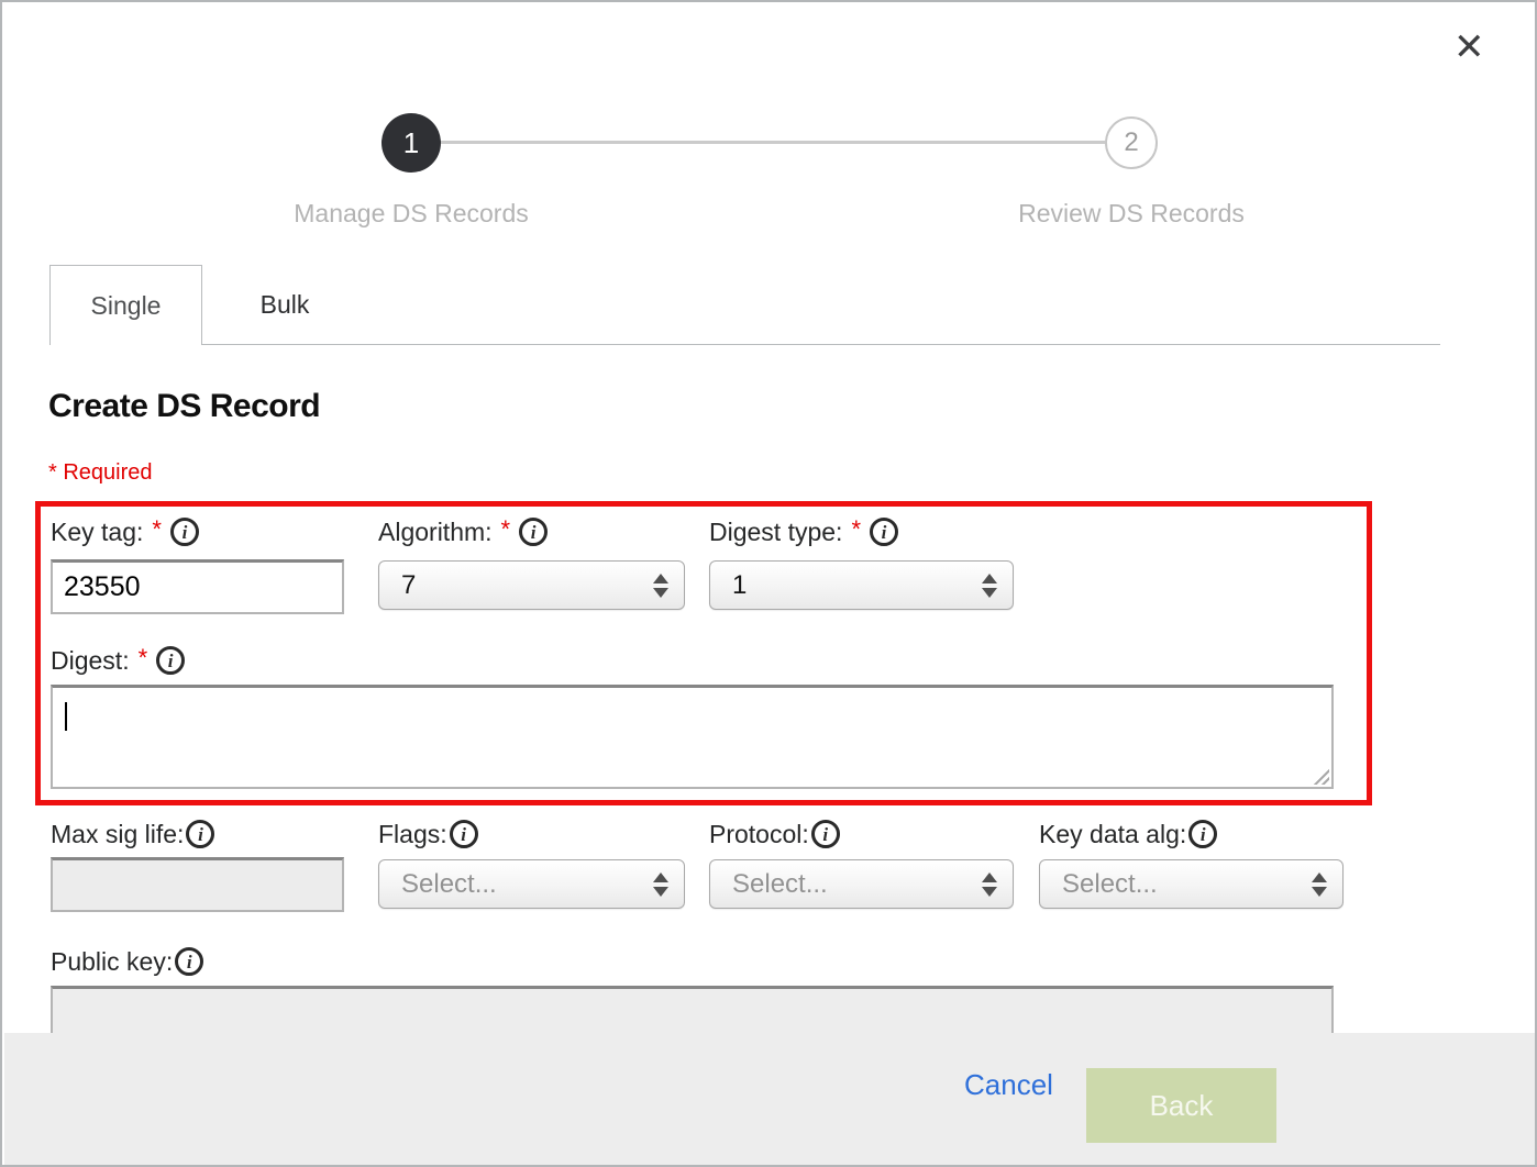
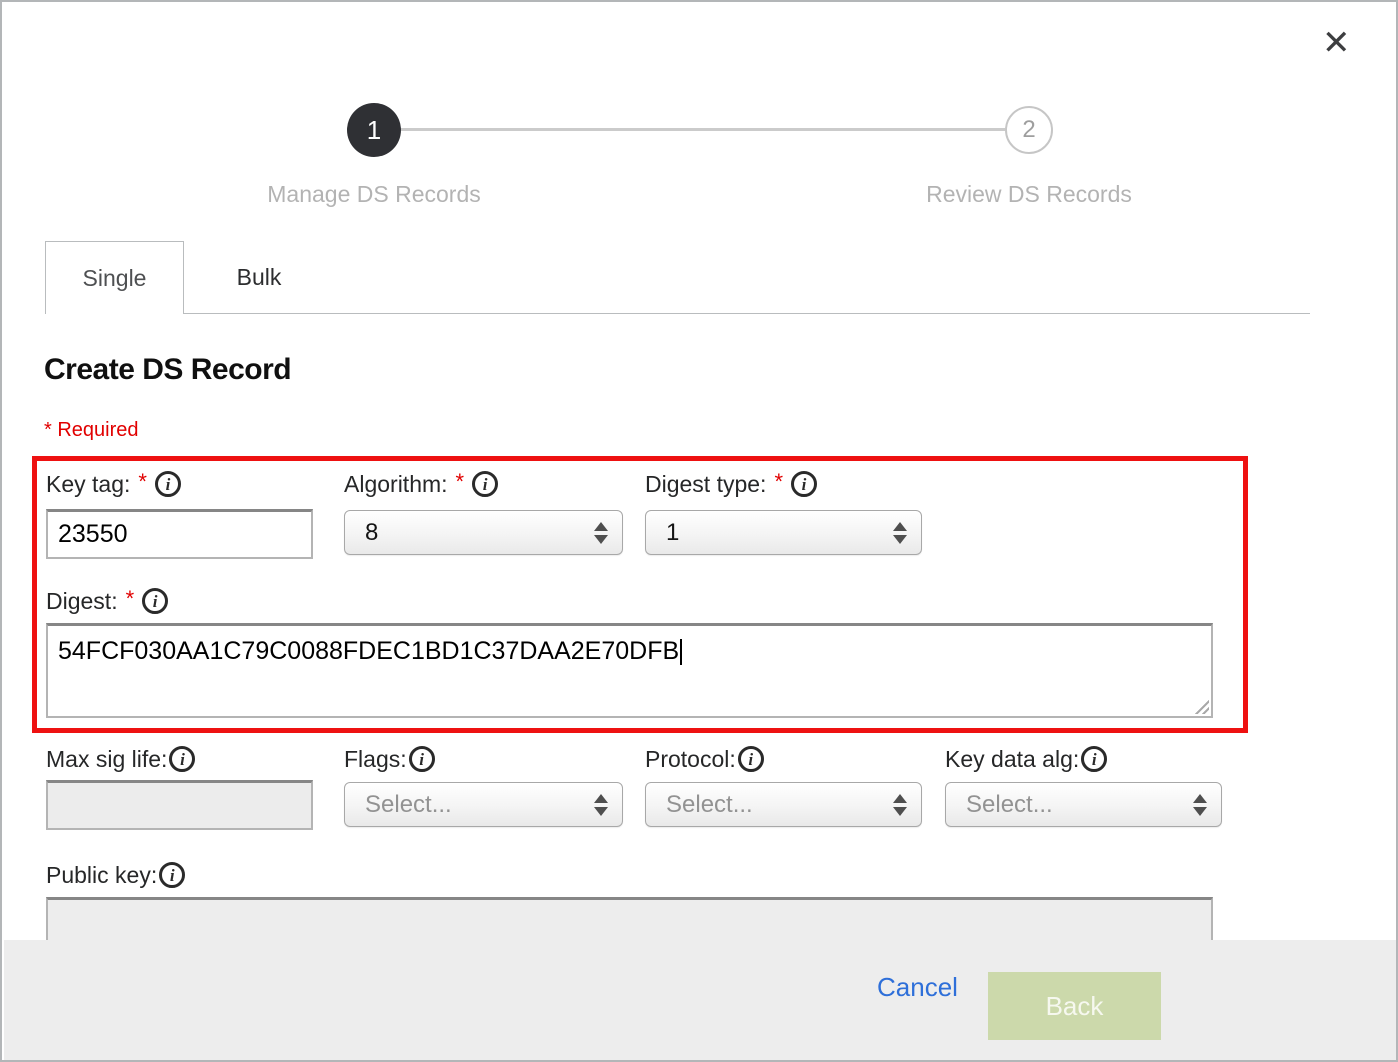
  ✕
  1
  2
  Manage DS Records
  Review DS Records
  Single
  Bulk
  Create DS Record
  * Required
  Key tag:
  *
  i
  Algorithm:
  *
  i
  Digest type:
  *
  i
  23550
- 7
+ 8
  1
  Digest:
  *
  i
+ 54FCF030AA1C79C0088FDEC1BD1C37DAA2E70DFB
  Max sig life:
  i
  Flags:
  i
  Protocol:
  i
  Key data alg:
  i
  Select...
  Select...
  Select...
  Public key:
  i
  Cancel
  Back
